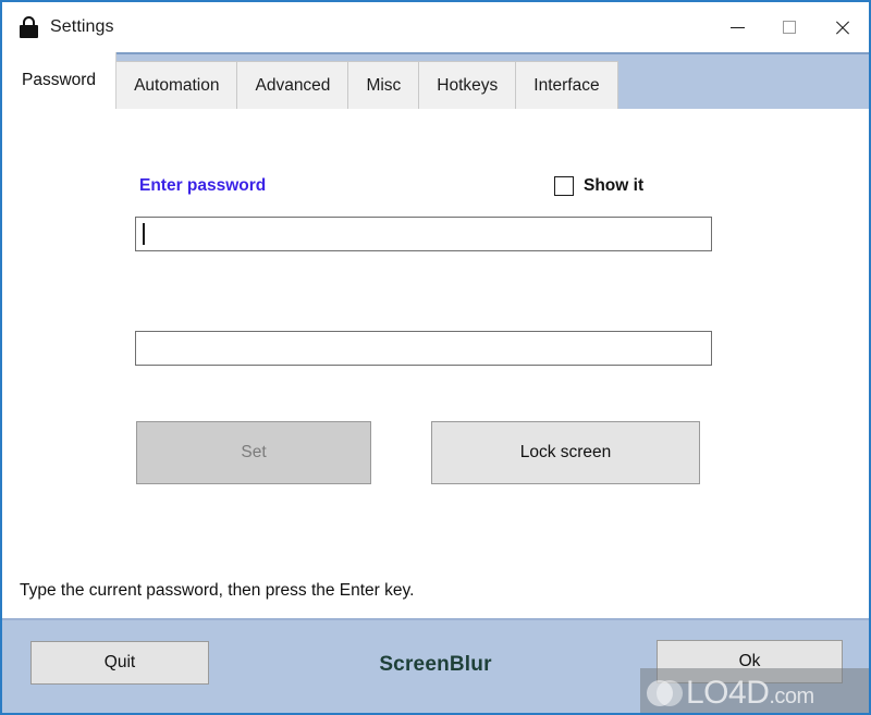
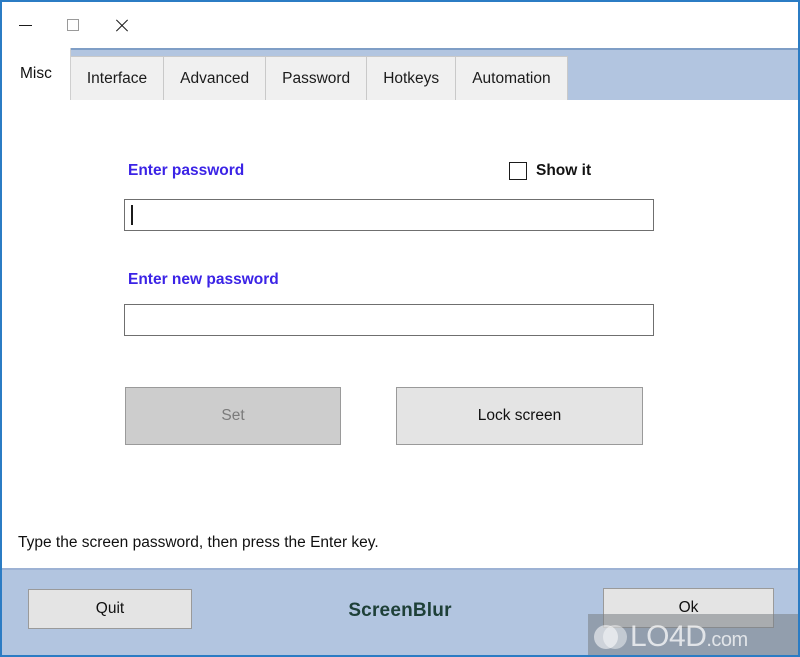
- Settings
- Password
+ Misc
- Automation
+ Interface
  Advanced
- Misc
+ Password
  Hotkeys
- Interface
+ Automation
  Enter password
  Show it
+ Enter new password
  Set
  Lock screen
- Type the current password, then press the Enter key.
+ Type the screen password, then press the Enter key.
  Quit
  ScreenBlur
  Ok
  LO4D.com
